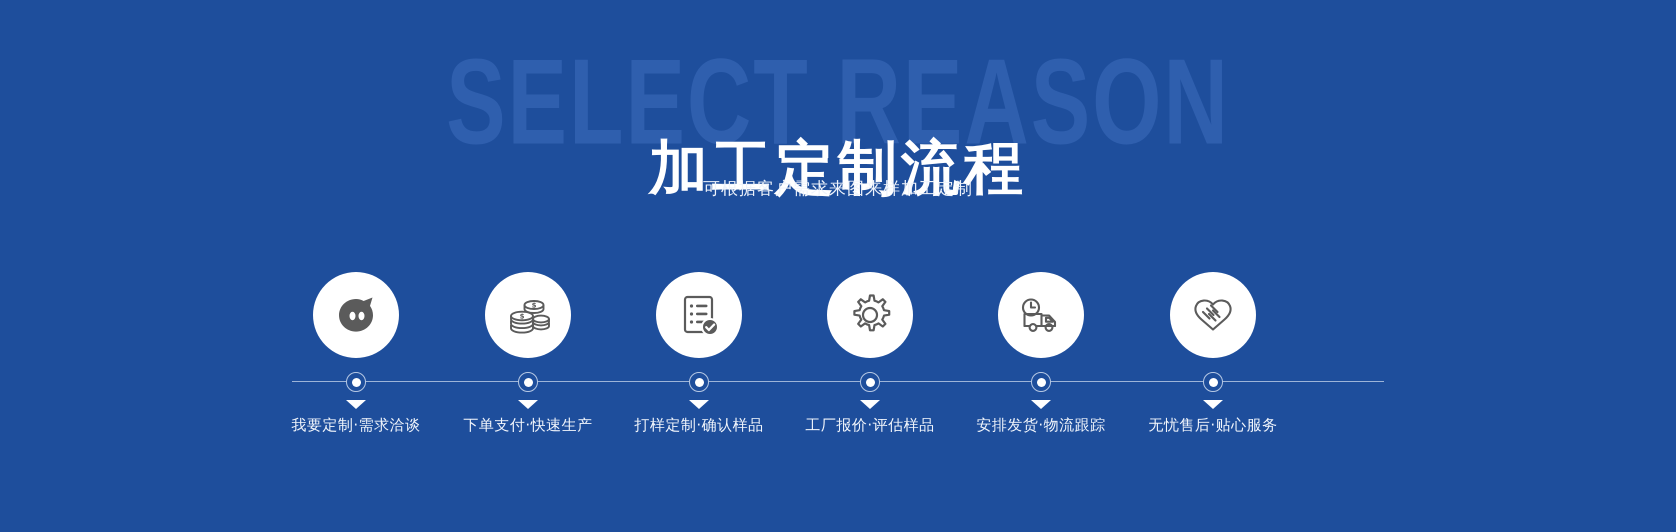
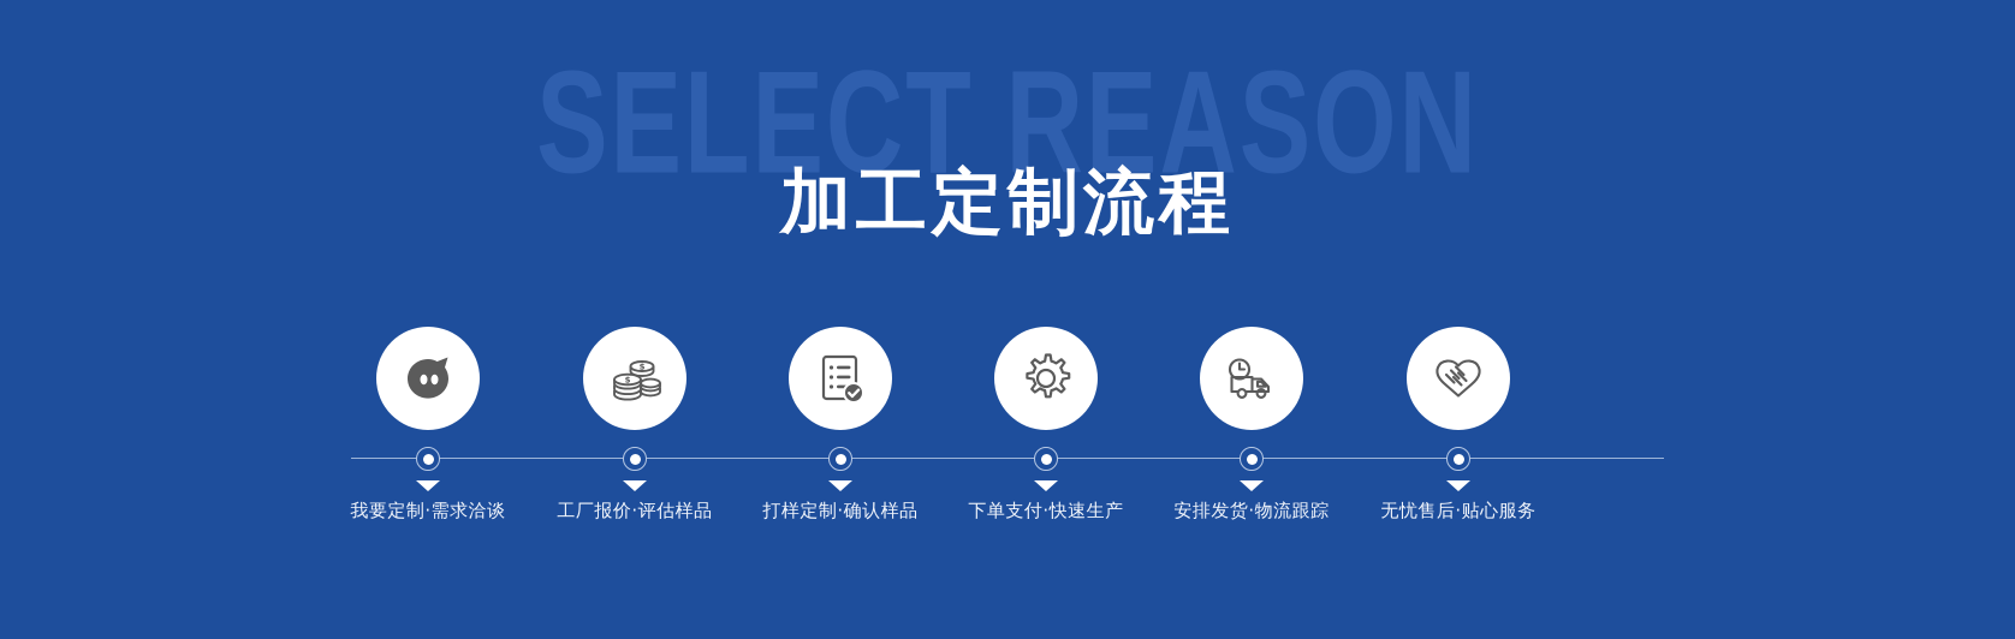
  SELECT REASON
  加工定制流程
- 可根据客户需求来图来样加工定制
  我要定制·需求洽谈
  $
  $
- 下单支付·快速生产
+ 工厂报价·评估样品
  打样定制·确认样品
- 工厂报价·评估样品
+ 下单支付·快速生产
  安排发货·物流跟踪
  无忧售后·贴心服务
